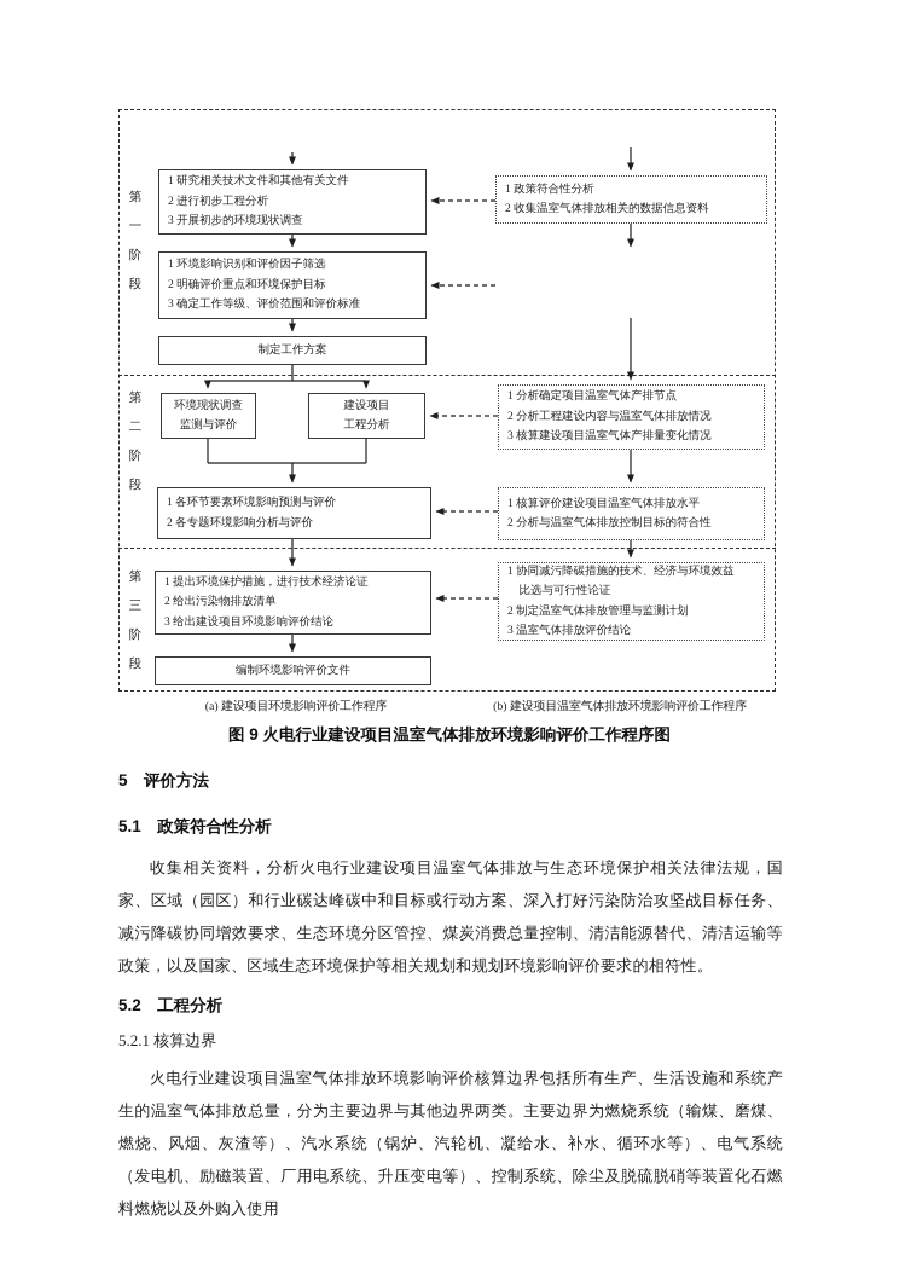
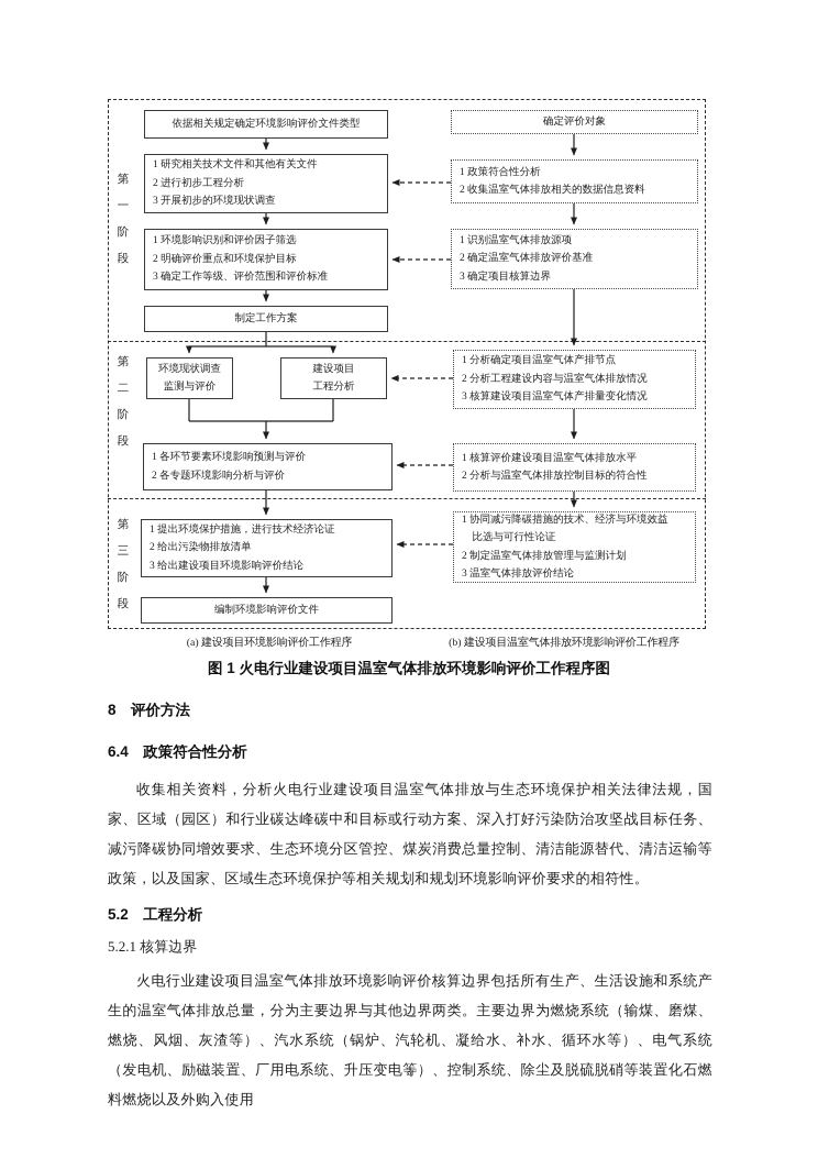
  第
  一
  阶
  段
  第
  二
  阶
  段
  第
  三
  阶
  段
+ 依据相关规定确定环境影响评价文件类型
  1 研究相关技术文件和其他有关文件
  2 进行初步工程分析
  3 开展初步的环境现状调查
  1 环境影响识别和评价因子筛选
  2 明确评价重点和环境保护目标
  3 确定工作等级、评价范围和评价标准
  制定工作方案
  环境现状调查
  监测与评价
  建设项目
  工程分析
  1 各环节要素环境影响预测与评价
  2 各专题环境影响分析与评价
  1 提出环境保护措施，进行技术经济论证
  2 给出污染物排放清单
  3 给出建设项目环境影响评价结论
  编制环境影响评价文件
+ 确定评价对象
  1 政策符合性分析
  2 收集温室气体排放相关的数据信息资料
+ 1 识别温室气体排放源项
+ 2 确定温室气体排放评价基准
+ 3 确定项目核算边界
  1 分析确定项目温室气体产排节点
  2 分析工程建设内容与温室气体排放情况
  3 核算建设项目温室气体产排量变化情况
  1 核算评价建设项目温室气体排放水平
  2 分析与温室气体排放控制目标的符合性
  1 协同减污降碳措施的技术、经济与环境效益
  比选与可行性论证
  2 制定温室气体排放管理与监测计划
  3 温室气体排放评价结论
  (a) 建设项目环境影响评价工作程序
  (b) 建设项目温室气体排放环境影响评价工作程序
- 图 9 火电行业建设项目温室气体排放环境影响评价工作程序图
+ 图 1 火电行业建设项目温室气体排放环境影响评价工作程序图
- 5 评价方法
+ 8 评价方法
- 5.1 政策符合性分析
+ 6.4 政策符合性分析
  收集相关资料，分析火电行业建设项目温室气体排放与生态环境保护相关法律法规，国家、区域（园区）和行业碳达峰碳中和目标或行动方案、深入打好污染防治攻坚战目标任务、减污降碳协同增效要求、生态环境分区管控、煤炭消费总量控制、清洁能源替代、清洁运输等政策，以及国家、区域生态环境保护等相关规划和规划环境影响评价要求的相符性。
  5.2 工程分析
  5.2.1 核算边界
  火电行业建设项目温室气体排放环境影响评价核算边界包括所有生产、生活设施和系统产生的温室气体排放总量，分为主要边界与其他边界两类。主要边界为燃烧系统（输煤、磨煤、燃烧、风烟、灰渣等）、汽水系统（锅炉、汽轮机、凝给水、补水、循环水等）、电气系统（发电机、励磁装置、厂用电系统、升压变电等）、控制系统、除尘及脱硫脱硝等装置化石燃料燃烧以及外购入使用
  3
